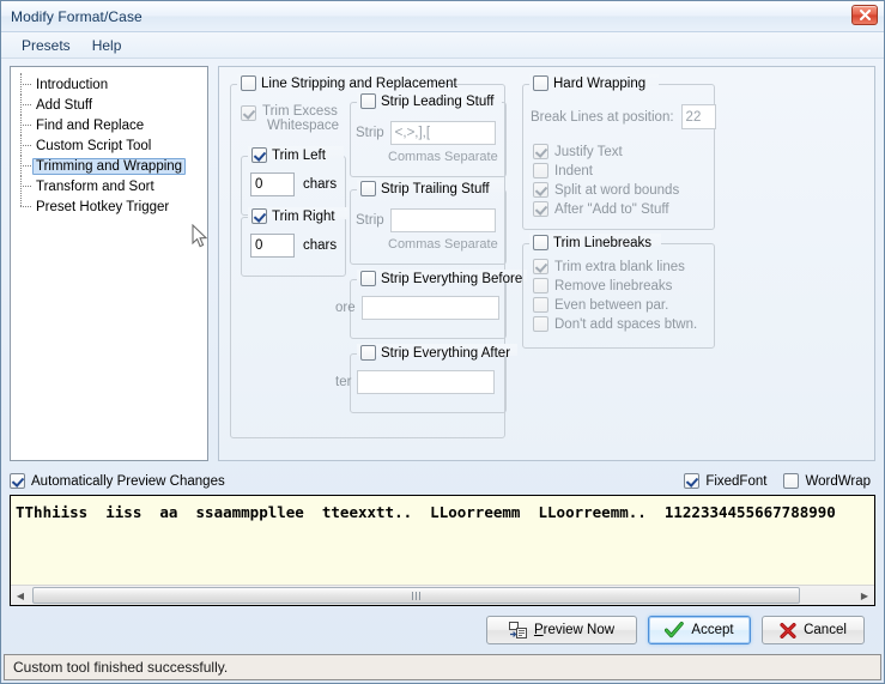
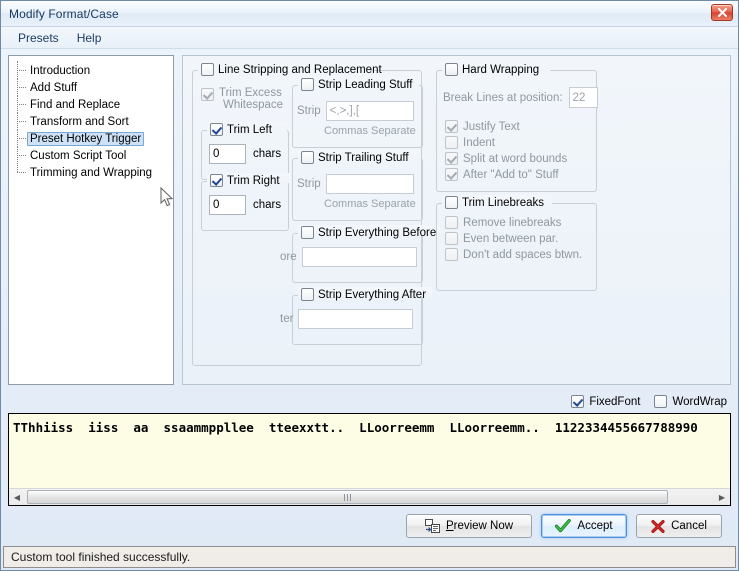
  Modify Format/Case
  Presets
  Help
  Introduction
  Add Stuff
  Find and Replace
- Custom Script Tool
+ Transform and Sort
- Trimming and Wrapping
+ Preset Hotkey Trigger
- Transform and Sort
+ Custom Script Tool
- Preset Hotkey Trigger
+ Trimming and Wrapping
  Line Stripping and Replacement
  Trim Excess
  Whitespace
  Trim Left
  0
  chars
  Trim Right
  0
  chars
  Strip Leading Stuff
  Strip
  <,>,],[
  Commas Separate
  Strip Trailing Stuff
  Strip
  Commas Separate
  Strip Everything Before
  ore
  Strip Everything After
  ter
  Hard Wrapping
  Break Lines at position:
  22
  Justify Text
  Indent
  Split at word bounds
  After "Add to" Stuff
  Trim Linebreaks
- Trim extra blank lines
  Remove linebreaks
  Even between par.
  Don't add spaces btwn.
- Automatically Preview Changes
  FixedFont
  WordWrap
  TThhiiss iiss aa ssaammppllee tteexxtt.. LLoorreemm LLoorreemm.. 1122334455667788990
  ◀
  ▶
  Preview Now
  Accept
  Cancel
  Custom tool finished successfully.
